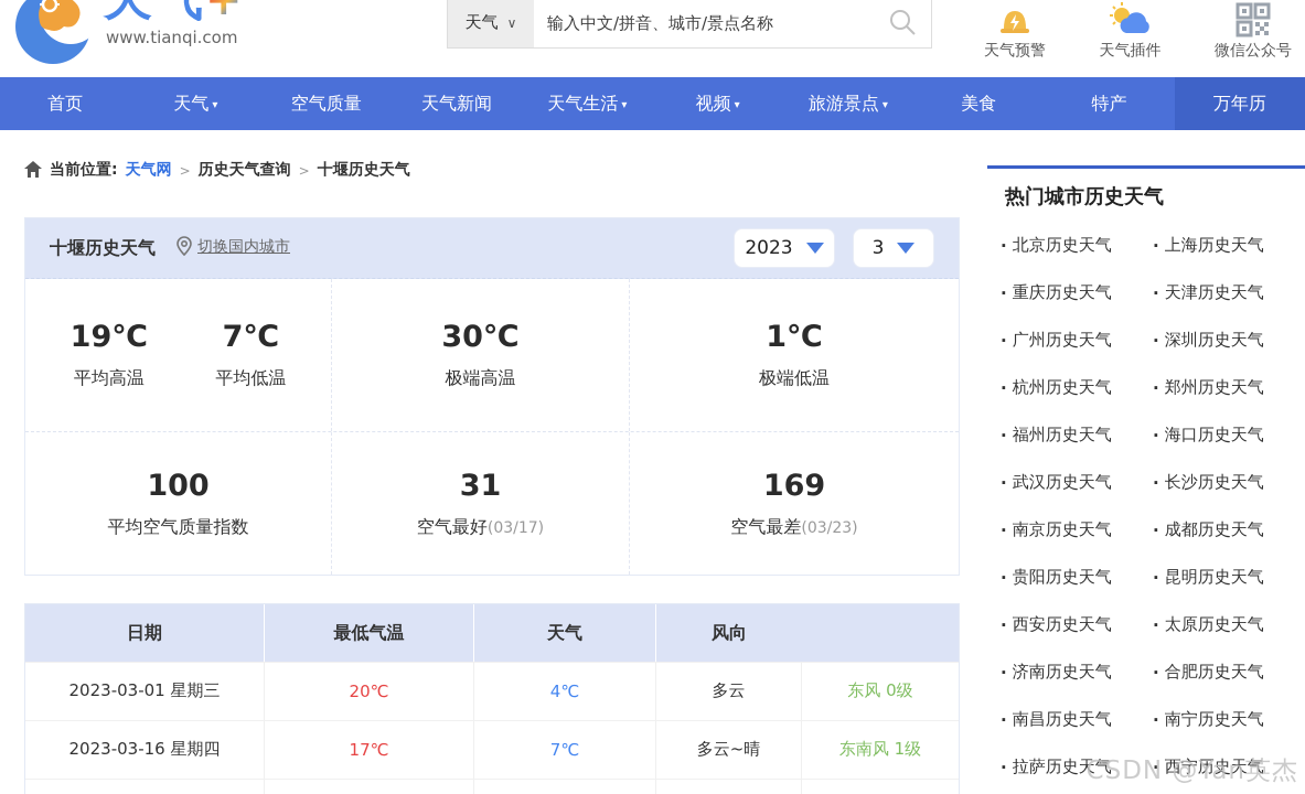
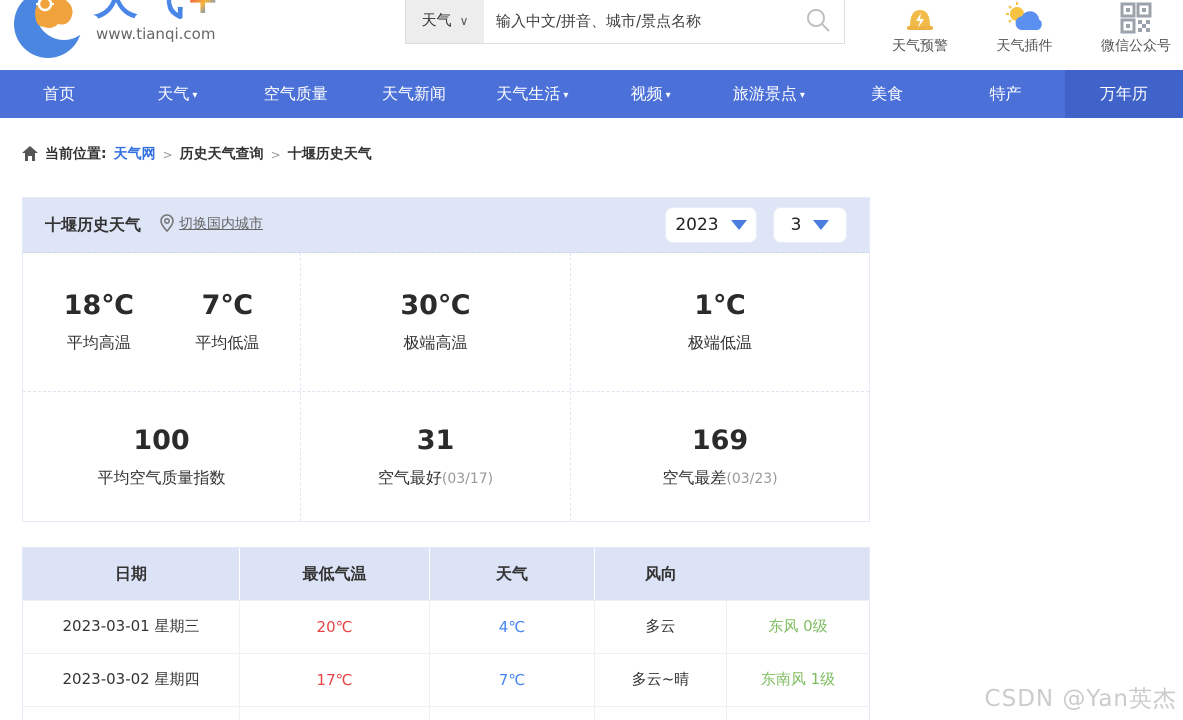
  www.tianqi.com
  天气
  ∨
  输入中文/拼音、城市/景点名称
  天气预警
  天气插件
  微信公众号
  首页
  天气
  ▾
  空气质量
  天气新闻
  天气生活
  ▾
  视频
  ▾
  旅游景点
  ▾
  美食
  特产
  万年历
  当前位置:
  天气网
  >
  历史天气查询
  >
  十堰历史天气
  十堰历史天气
  切换国内城市
  2023
  3
- 19℃
+ 18℃
  平均高温
  7℃
  平均低温
  30℃
  极端高温
  1℃
  极端低温
  100
  平均空气质量指数
  31
  空气最好(03/17)
  169
  空气最差(03/23)
  日期
  最低气温
  天气
  风向
  2023-03-01 星期三
  20℃
  4℃
  多云
  东风 0级
- 2023-03-16 星期四
+ 2023-03-02 星期四
  17℃
  7℃
  多云~晴
  东南风 1级
- 热门城市历史天气
- 北京历史天气
- 上海历史天气
- 重庆历史天气
- 天津历史天气
- 广州历史天气
- 深圳历史天气
- 杭州历史天气
- 郑州历史天气
- 福州历史天气
- 海口历史天气
- 武汉历史天气
- 长沙历史天气
- 南京历史天气
- 成都历史天气
- 贵阳历史天气
- 昆明历史天气
- 西安历史天气
- 太原历史天气
- 济南历史天气
- 合肥历史天气
- 南昌历史天气
- 南宁历史天气
- 拉萨历史天气
- 西宁历史天气
  CSDN @Yan英杰
